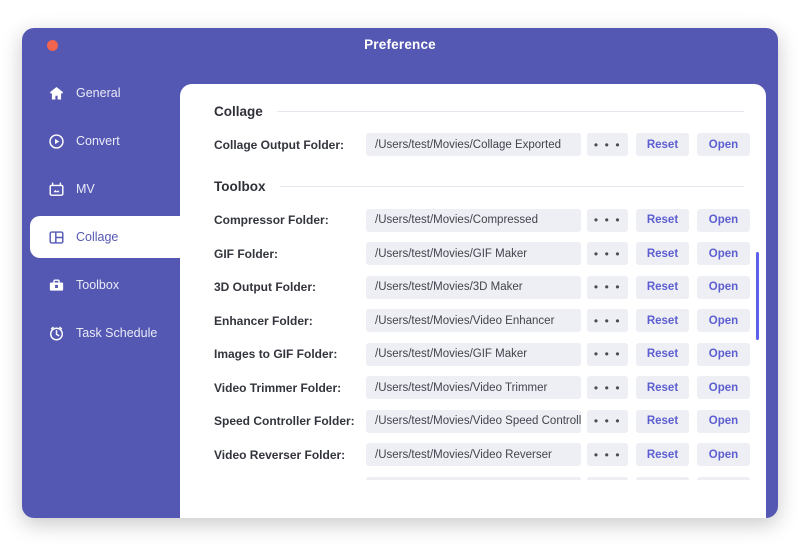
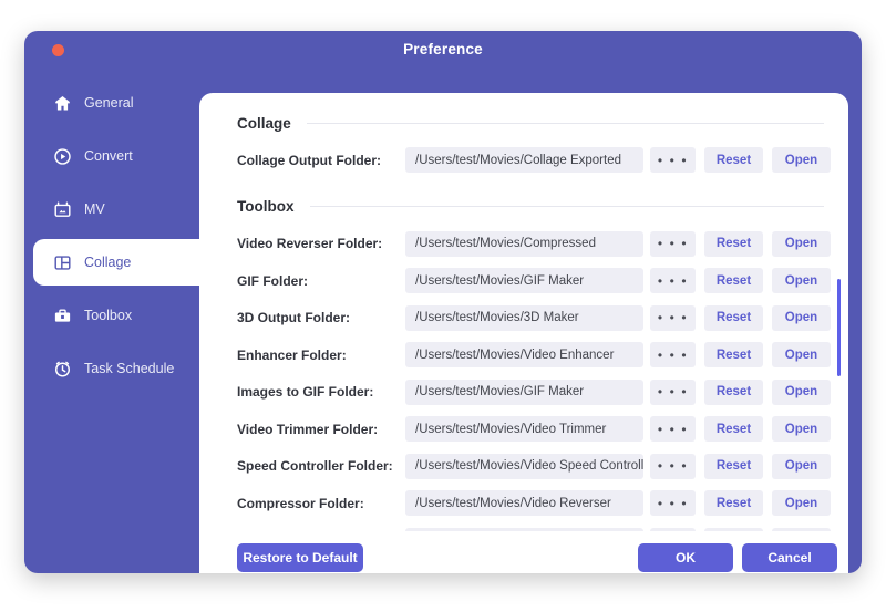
  Preference
  General
  Convert
  MV
  Collage
  Toolbox
  Task Schedule
  Collage
  Collage Output Folder:
  /Users/test/Movies/Collage Exported
  • • •
  Reset
  Open
  Toolbox
- Compressor Folder:
+ Video Reverser Folder:
  /Users/test/Movies/Compressed
  • • •
  Reset
  Open
  GIF Folder:
  /Users/test/Movies/GIF Maker
  • • •
  Reset
  Open
  3D Output Folder:
  /Users/test/Movies/3D Maker
  • • •
  Reset
  Open
  Enhancer Folder:
  /Users/test/Movies/Video Enhancer
  • • •
  Reset
  Open
  Images to GIF Folder:
  /Users/test/Movies/GIF Maker
  • • •
  Reset
  Open
  Video Trimmer Folder:
  /Users/test/Movies/Video Trimmer
  • • •
  Reset
  Open
  Speed Controller Folder:
  /Users/test/Movies/Video Speed Controll
  • • •
  Reset
  Open
- Video Reverser Folder:
+ Compressor Folder:
  /Users/test/Movies/Video Reverser
  • • •
  Reset
  Open
+ Restore to Default
+ OK
+ Cancel
